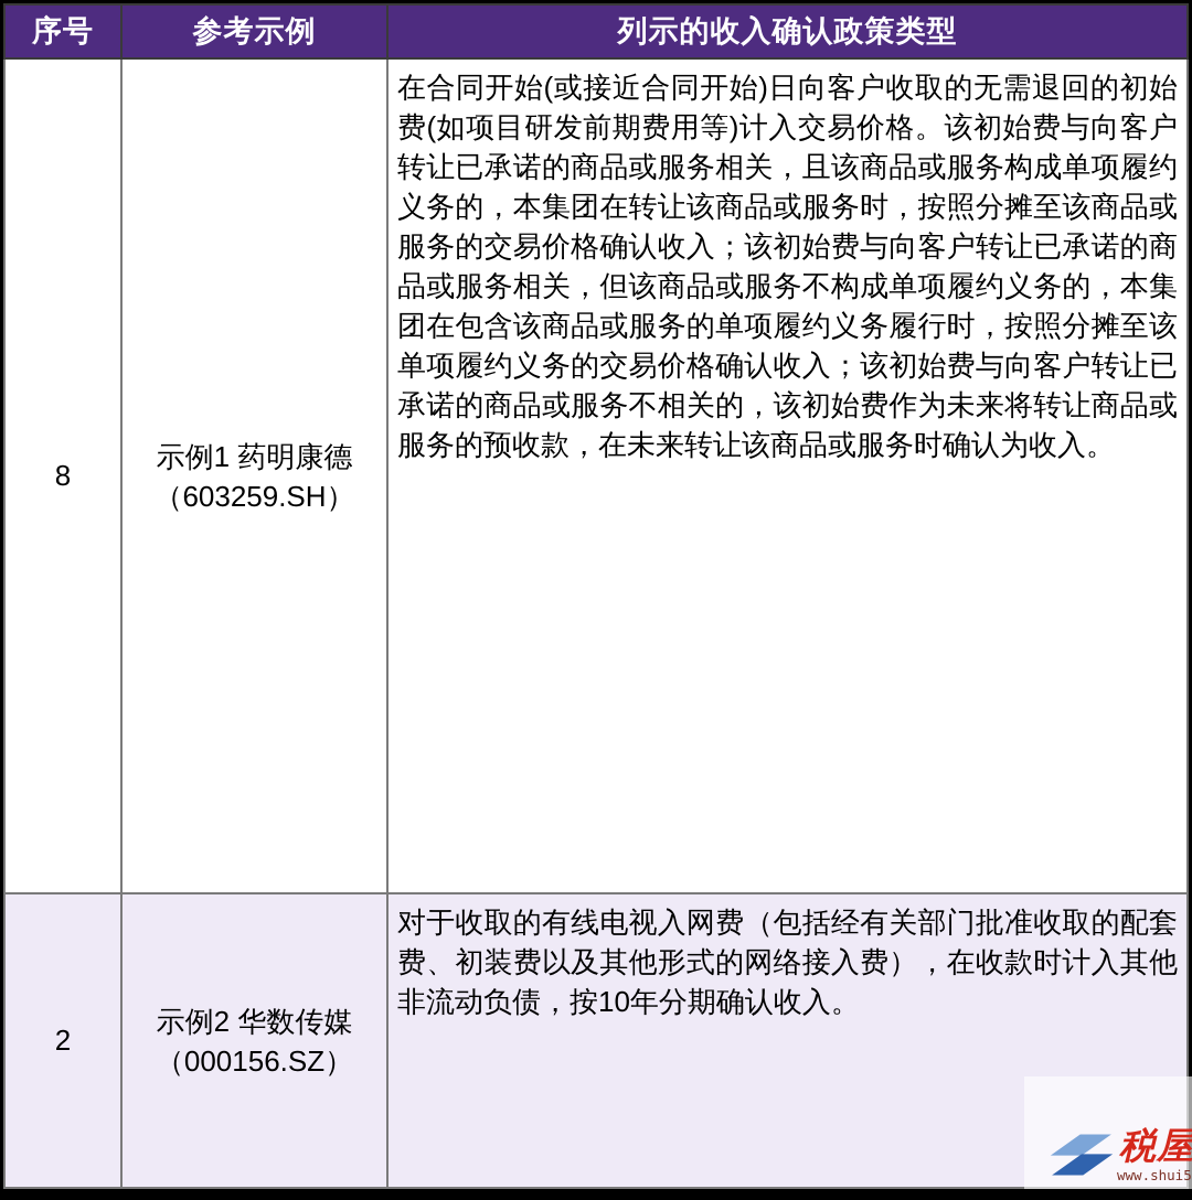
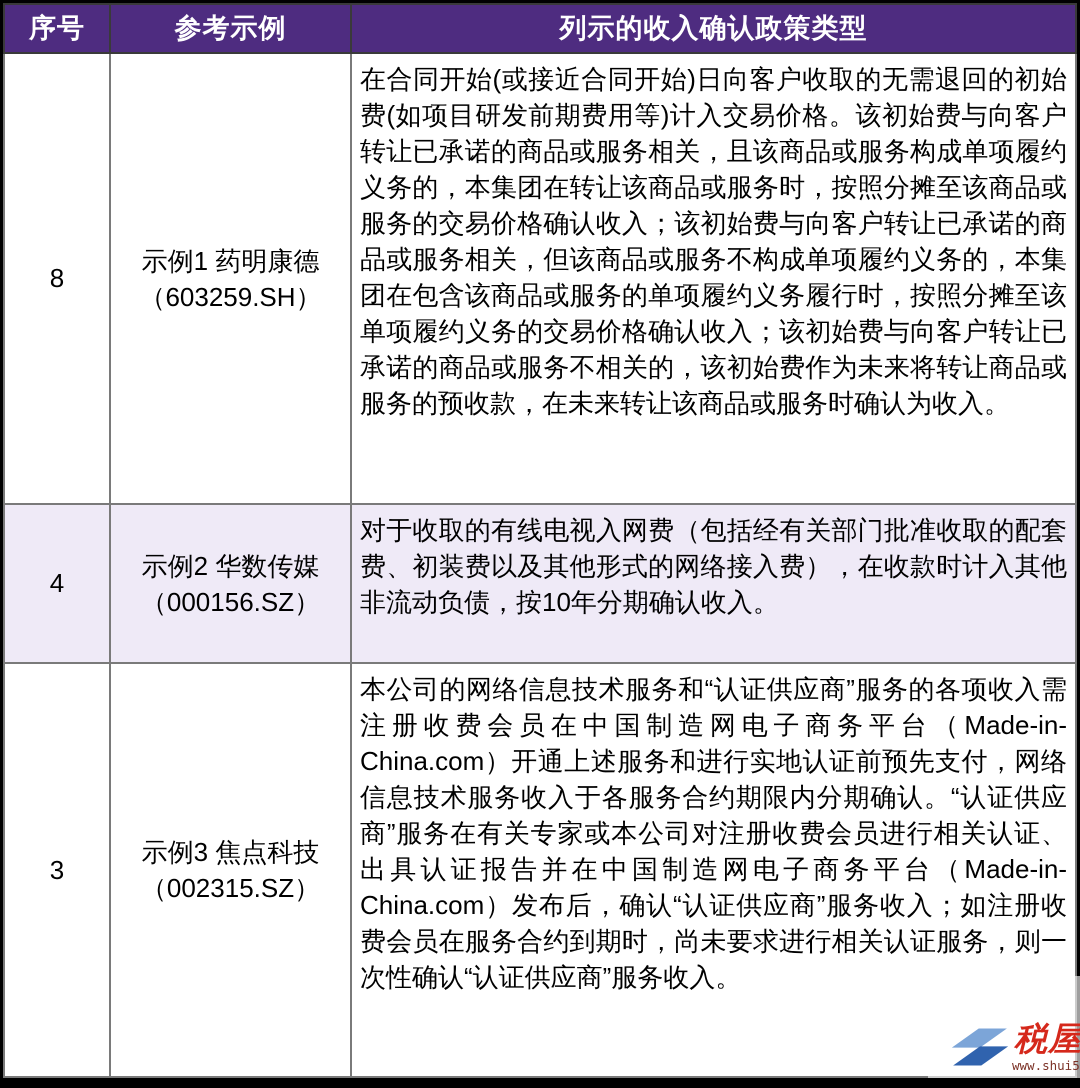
  序号	参考示例	列示的收入确认政策类型
  8	示例1 药明康德 （603259.SH）	在合同开始(或接近合同开始)日向客户收取的无需退回的初始费(如项目研发前期费用等)计入交易价格。该初始费与向客户转让已承诺的商品或服务相关，且该商品或服务构成单项履约义务的，本集团在转让该商品或服务时，按照分摊至该商品或服务的交易价格确认收入；该初始费与向客户转让已承诺的商品或服务相关，但该商品或服务不构成单项履约义务的，本集团在包含该商品或服务的单项履约义务履行时，按照分摊至该单项履约义务的交易价格确认收入；该初始费与向客户转让已承诺的商品或服务不相关的，该初始费作为未来将转让商品或服务的预收款，在未来转让该商品或服务时确认为收入。
- 2	示例2 华数传媒 （000156.SZ）	对于收取的有线电视入网费（包括经有关部门批准收取的配套费、初装费以及其他形式的网络接入费），在收款时计入其他非流动负债，按10年分期确认收入。
+ 4	示例2 华数传媒 （000156.SZ）	对于收取的有线电视入网费（包括经有关部门批准收取的配套费、初装费以及其他形式的网络接入费），在收款时计入其他非流动负债，按10年分期确认收入。
+ 3	示例3 焦点科技 （002315.SZ）	本公司的网络信息技术服务和“认证供应商”服务的各项收入需注册收费会员在中国制造网电子商务平台（Made-in-China.com）开通上述服务和进行实地认证前预先支付，网络信息技术服务收入于各服务合约期限内分期确认。“认证供应商”服务在有关专家或本公司对注册收费会员进行相关认证、出具认证报告并在中国制造网电子商务平台（Made-in-China.com）发布后，确认“认证供应商”服务收入；如注册收费会员在服务合约到期时，尚未要求进行相关认证服务，则一次性确认“认证供应商”服务收入。
  税屋
  www.shui5
